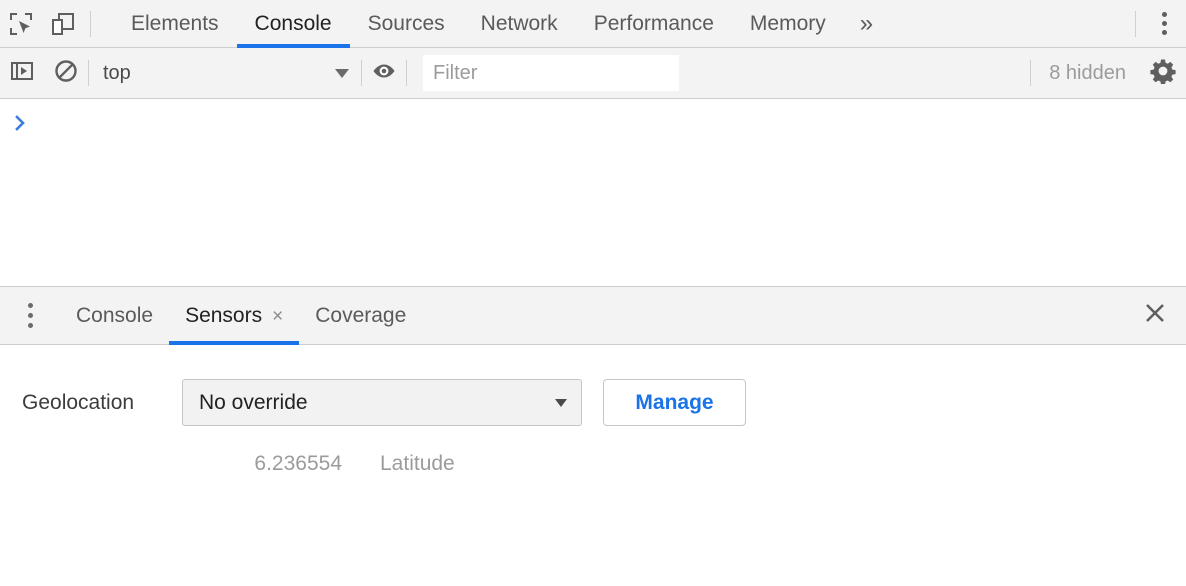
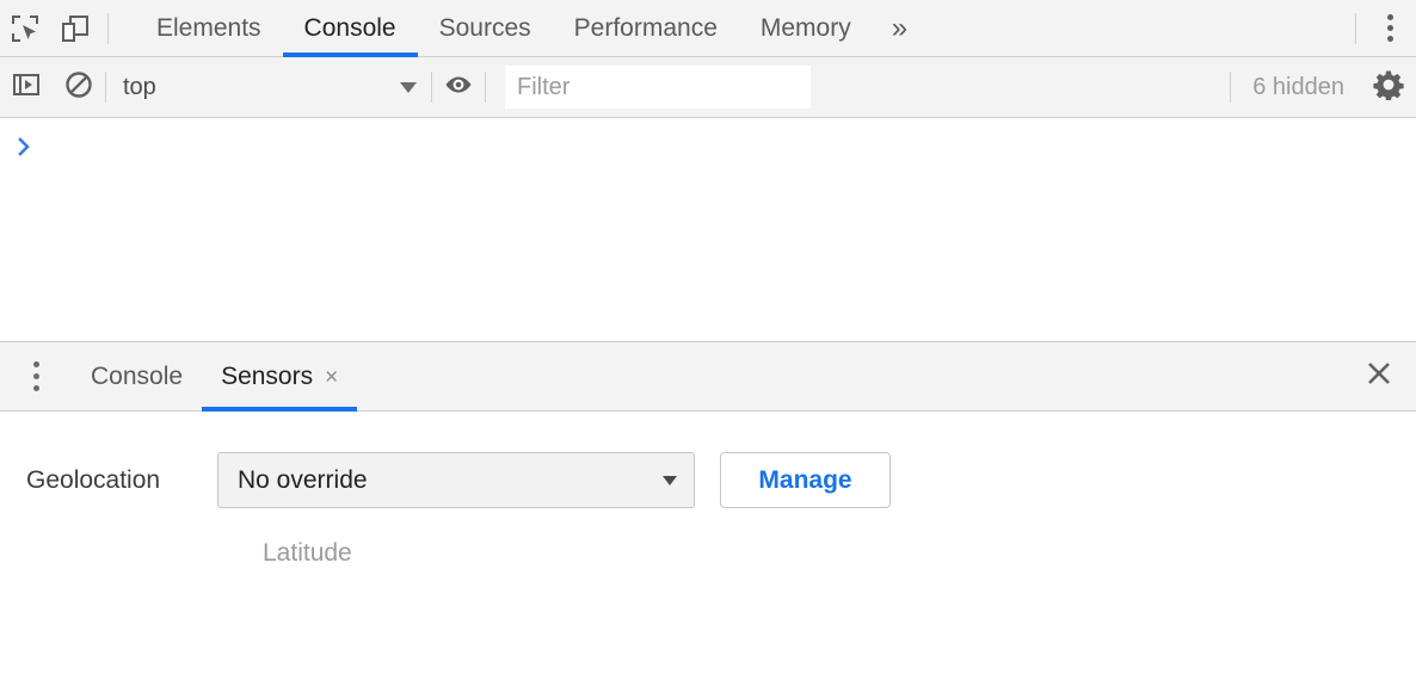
  Elements
  Console
  Sources
- Network
  Performance
  Memory
  »
  top
  Filter
- 8 hidden
+ 6 hidden
  Console
  Sensors
  ×
- Coverage
  Geolocation
  No override
  Manage
- 6.236554
  Latitude
